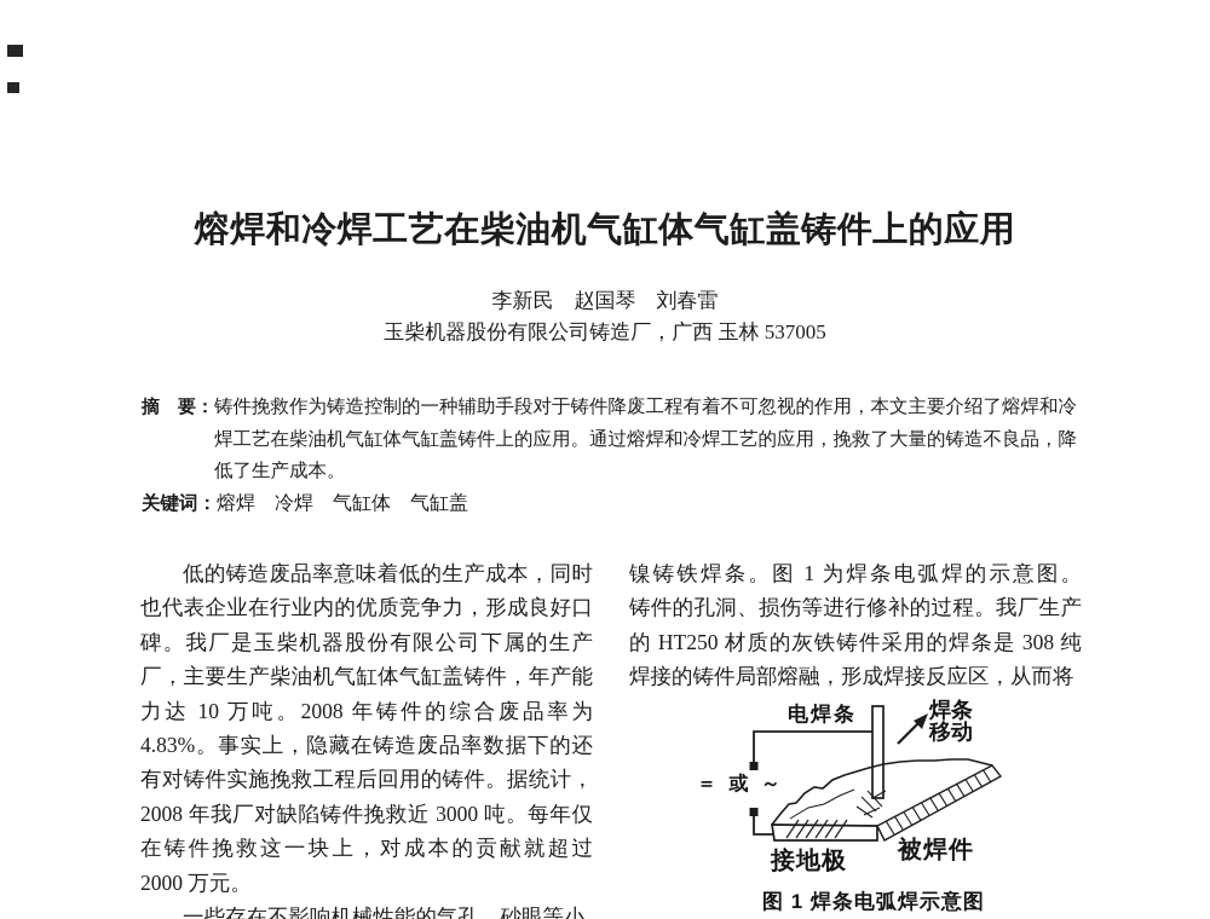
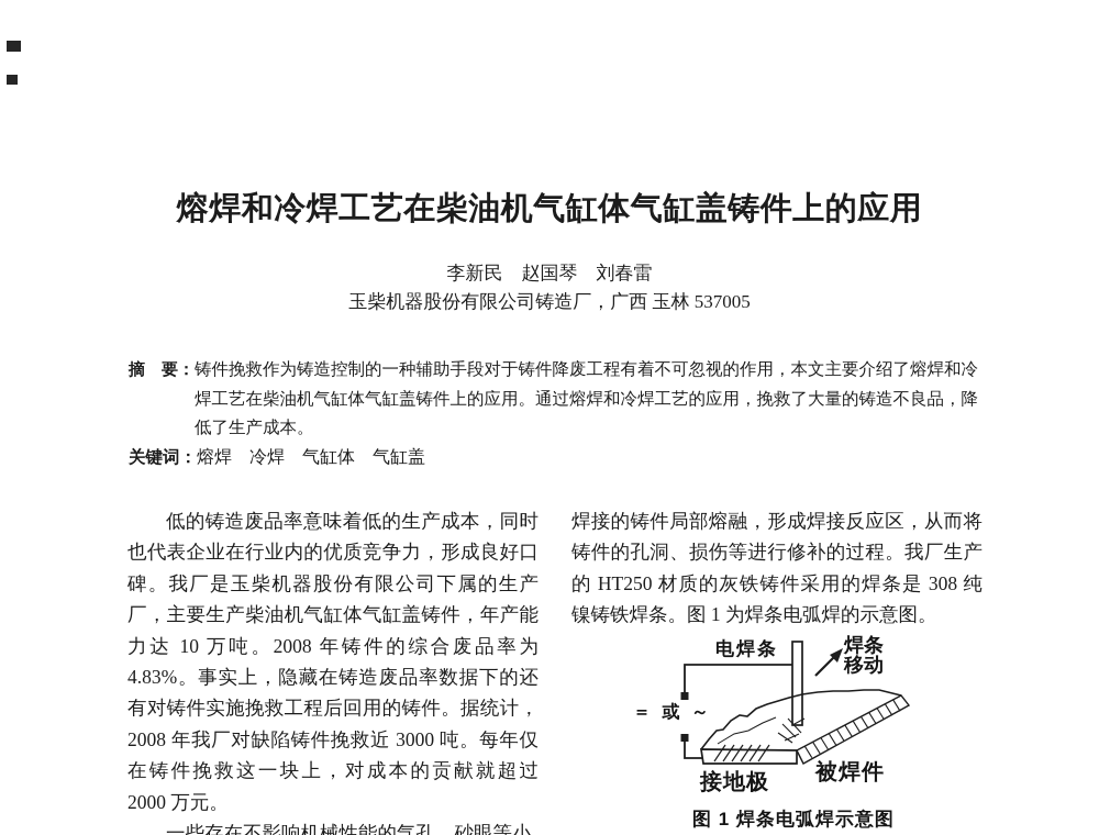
  熔焊和冷焊工艺在柴油机气缸体气缸盖铸件上的应用
  李新民 赵国琴 刘春雷
  玉柴机器股份有限公司铸造厂，广西 玉林 537005
  摘 要：
  铸件挽救作为铸造控制的一种辅助手段对于铸件降废工程有着不可忽视的作用，本文主要介绍了熔焊和冷
  焊工艺在柴油机气缸体气缸盖铸件上的应用。通过熔焊和冷焊工艺的应用，挽救了大量的铸造不良品，降
  低了生产成本。
  关键词：熔焊 冷焊 气缸体 气缸盖
  低的铸造废品率意味着低的生产成本，同时
  也代表企业在行业内的优质竞争力，形成良好口
  碑。我厂是玉柴机器股份有限公司下属的生产
  厂，主要生产柴油机气缸体气缸盖铸件，年产能
  力达 10 万吨。2008 年铸件的综合废品率为
  4.83%。事实上，隐藏在铸造废品率数据下的还
  有对铸件实施挽救工程后回用的铸件。据统计，
  2008 年我厂对缺陷铸件挽救近 3000 吨。每年仅
  在铸件挽救这一块上，对成本的贡献就超过
  2000 万元。
  一些存在不影响机械性能的气孔、砂眼等小
- 镍铸铁焊条。图 1 为焊条电弧焊的示意图。
+ 焊接的铸件局部熔融，形成焊接反应区，从而将
  铸件的孔洞、损伤等进行修补的过程。我厂生产
  的 HT250 材质的灰铁铸件采用的焊条是 308 纯
- 焊接的铸件局部熔融，形成焊接反应区，从而将
+ 镍铸铁焊条。图 1 为焊条电弧焊的示意图。
  电焊条
  焊条
  移动
  ＝ 或 ～
  接地极
  被焊件
  图 1 焊条电弧焊示意图
